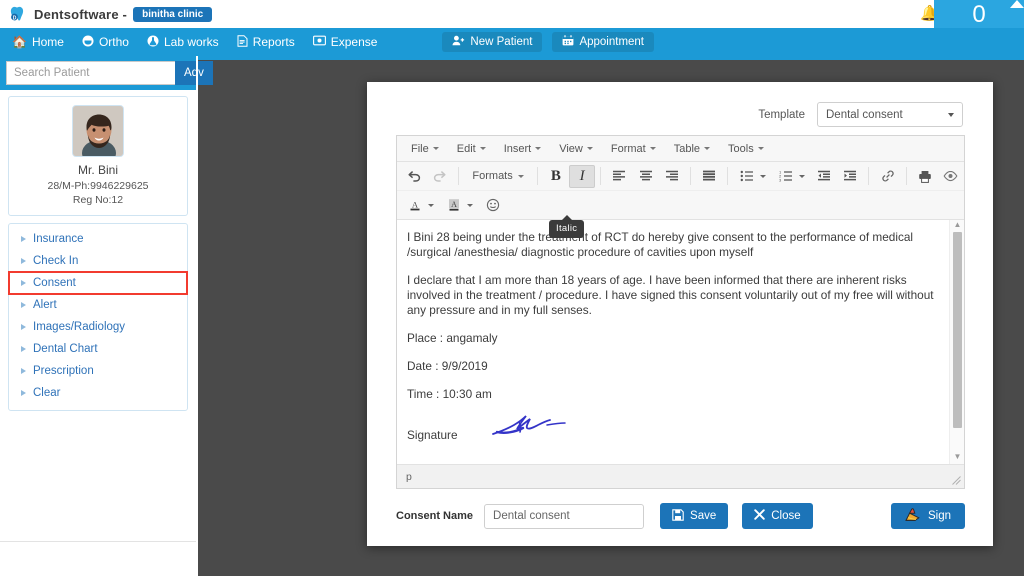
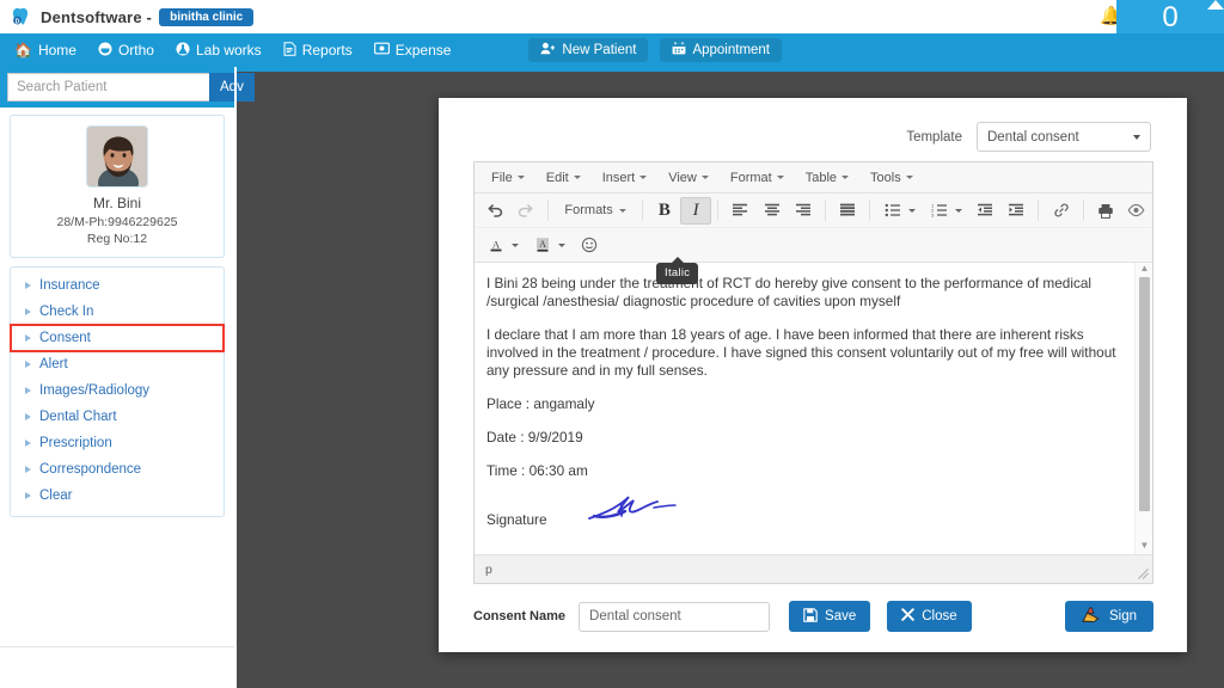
  Dentsoftware -
  binitha clinic
  🔔
  0
  🏠
  Home
  Ortho
  Lab works
  Reports
  Expense
  New Patient
  Appointment
  Search Patient
  Adv
  Mr. Bini
  28/M-Ph:9946229625
  Reg No:12
  Insurance
  Check In
  Consent
  Alert
  Images/Radiology
  Dental Chart
  Prescription
+ Correspondence
  Clear
  Template
  Dental consent
  File
  Edit
  Insert
  View
  Format
  Table
  Tools
  Formats
  B
  I
  A
  A
  Italic
  I Bini 28 being under the tret of RCT do hereby give consent to the performance of medical /surgical /anesthesia/ diagnostic procedure of cavities upon myself
  I declare that I am more than 18 years of age. I have been informed that there are inherent risks involved in the treatment / procedure. I have signed this consent voluntarily out of my free will without any pressure and in my full senses.
  Place : angamaly
  Date : 9/9/2019
- Time : 10:30 am
+ Time : 06:30 am
  Signature
  ▲
  ▼
  p
  Consent Name
  Dental consent
  Save
  Close
  Sign
